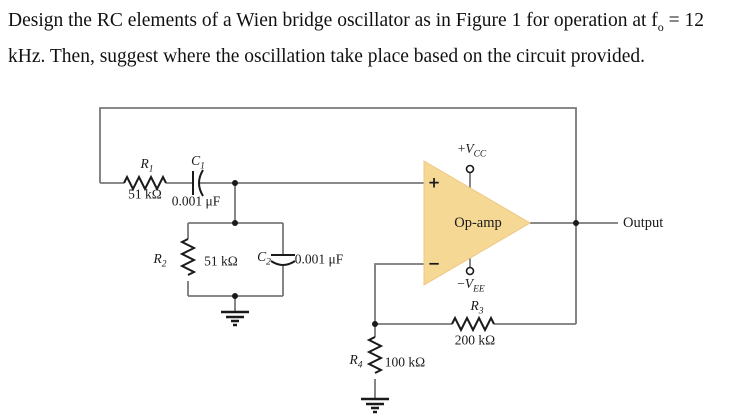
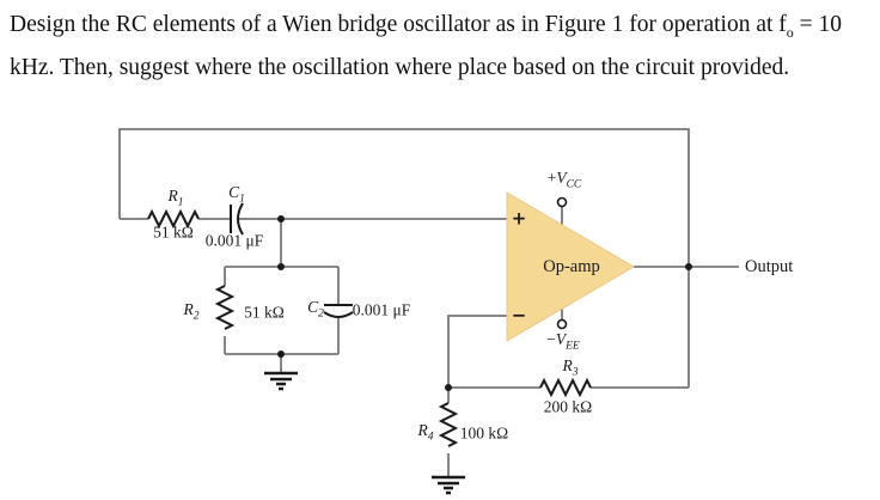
- Design the RC elements of a Wien bridge oscillator as in Figure 1 for operation at fo = 12
+ Design the RC elements of a Wien bridge oscillator as in Figure 1 for operation at fo = 10
- kHz. Then, suggest where the oscillation take place based on the circuit provided.
+ kHz. Then, suggest where the oscillation where place based on the circuit provided.
  R1
  51 kΩ
  C1
  0.001 μF
  R2
  51 kΩ
  C2
  0.001 μF
  R3
  200 kΩ
  R4
  100 kΩ
  Op-amp
  +
  −
  +VCC
  −VEE
  Output
